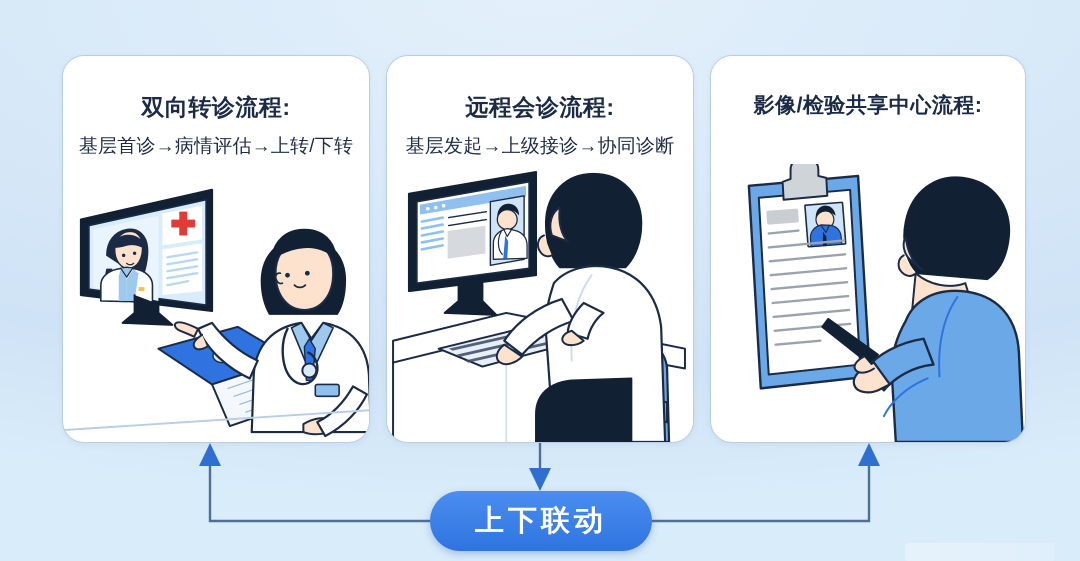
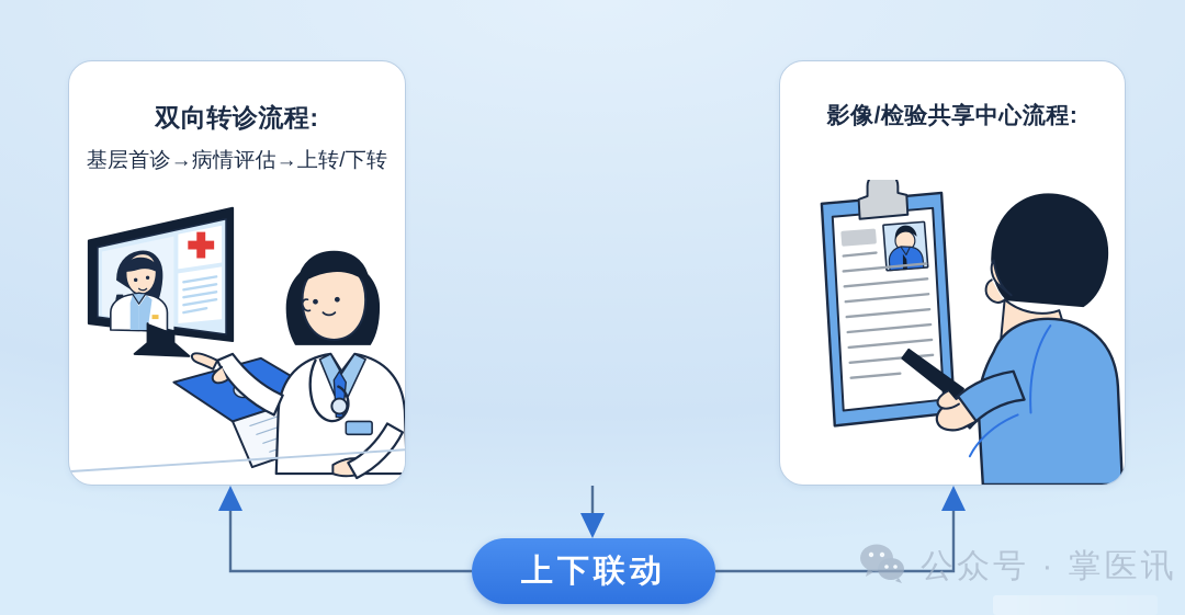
  双向转诊流程:
  基层首诊→病情评估→上转/下转
- 远程会诊流程:
- 基层发起→上级接诊→协同诊断
  影像/检验共享中心流程:
  上下联动
+ 公众号 · 掌医讯
